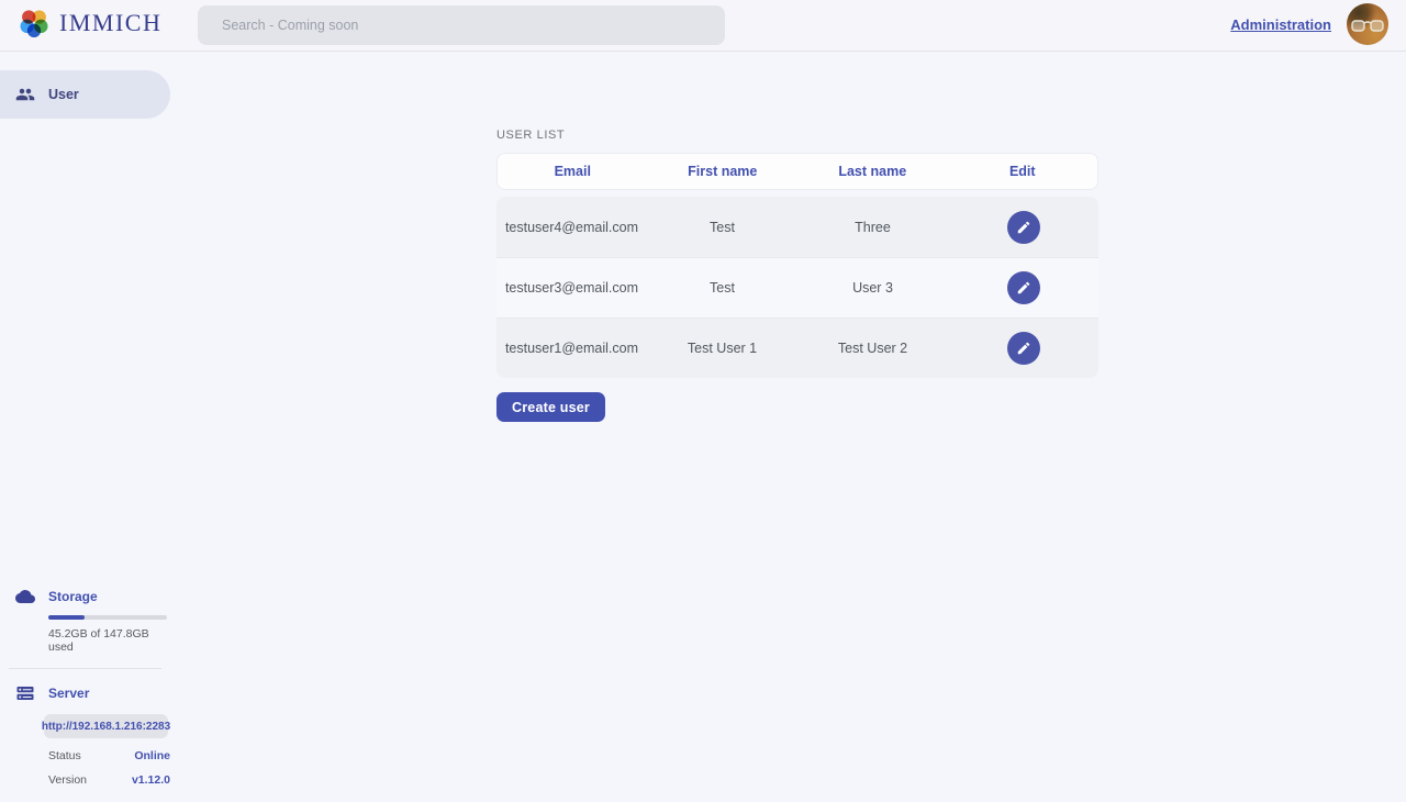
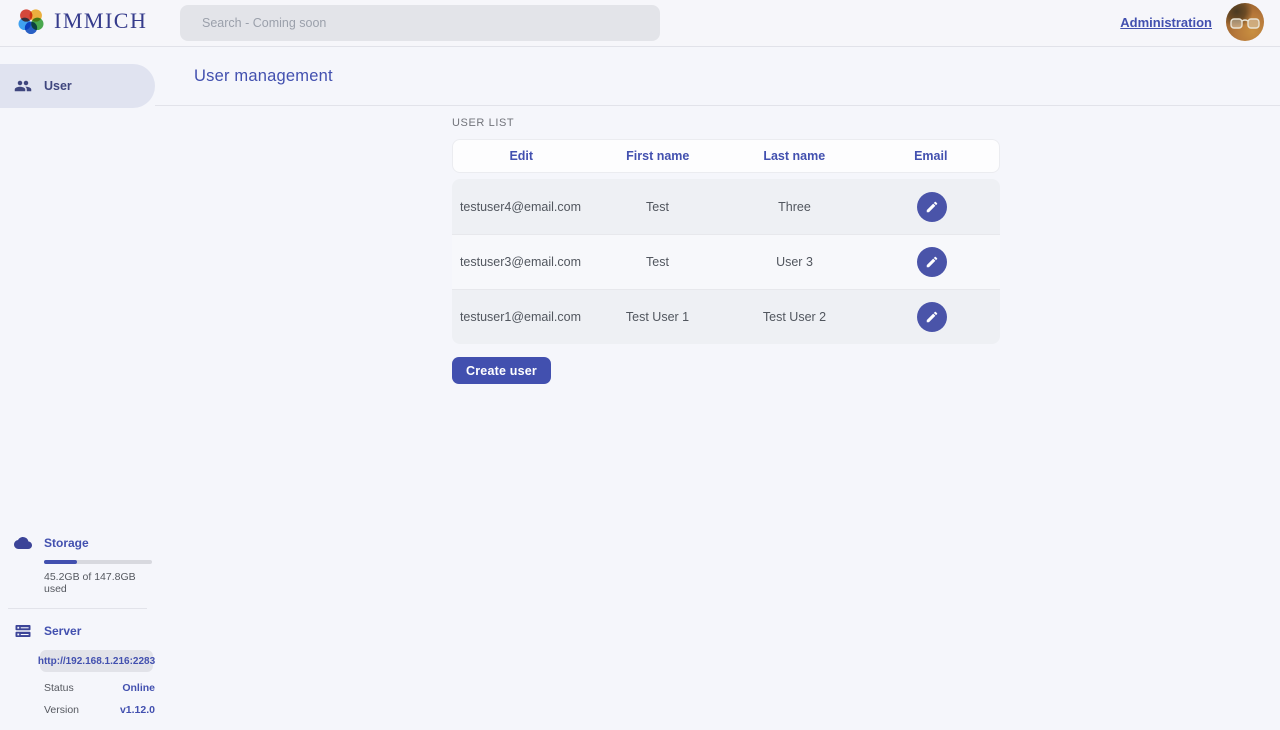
  IMMICH
  Search - Coming soon
  Administration
  User
  Storage
  45.2GB of 147.8GB used
  Server
  http://192.168.1.216:2283
  Status
  Online
  Version
  v1.12.0
+ User management
  USER LIST
- Email
+ Edit
  First name
  Last name
- Edit
+ Email
  testuser4@email.com
  Test
  Three
  testuser3@email.com
  Test
  User 3
  testuser1@email.com
  Test User 1
  Test User 2
  Create user
